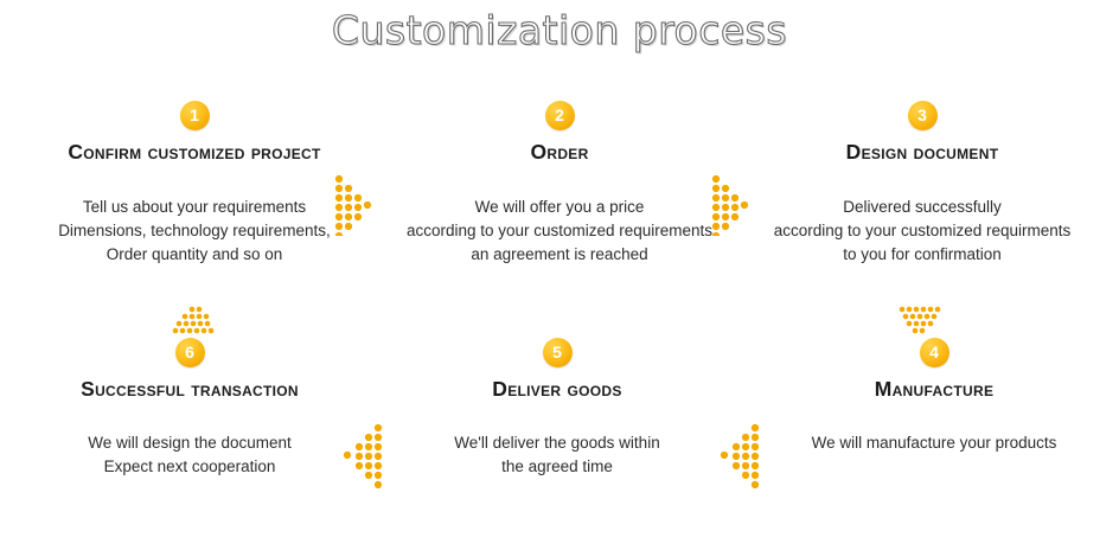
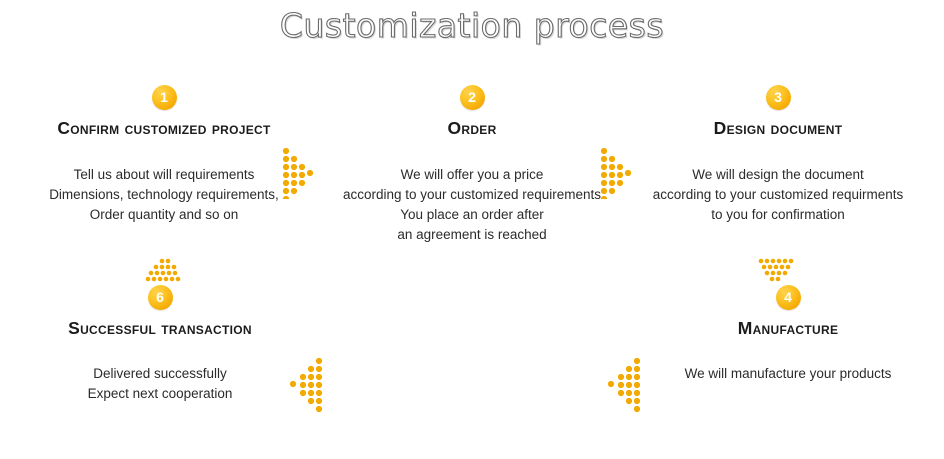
  Customization process
  1
  Confirm customized project
- Tell us about your requirements
+ Tell us about will requirements
  Dimensions, technology requirements,
  Order quantity and so on
  2
  Order
  We will offer you a price
  according to your customized requirements
+ You place an order after
  an agreement is reached
  3
  Design document
- Delivered successfully
+ We will design the document
  according to your customized requirments
  to you for confirmation
  6
  Successful transaction
- We will design the document
+ Delivered successfully
  Expect next cooperation
- 5
- Deliver goods
- We'll deliver the goods within
- the agreed time
  4
  Manufacture
  We will manufacture your products
